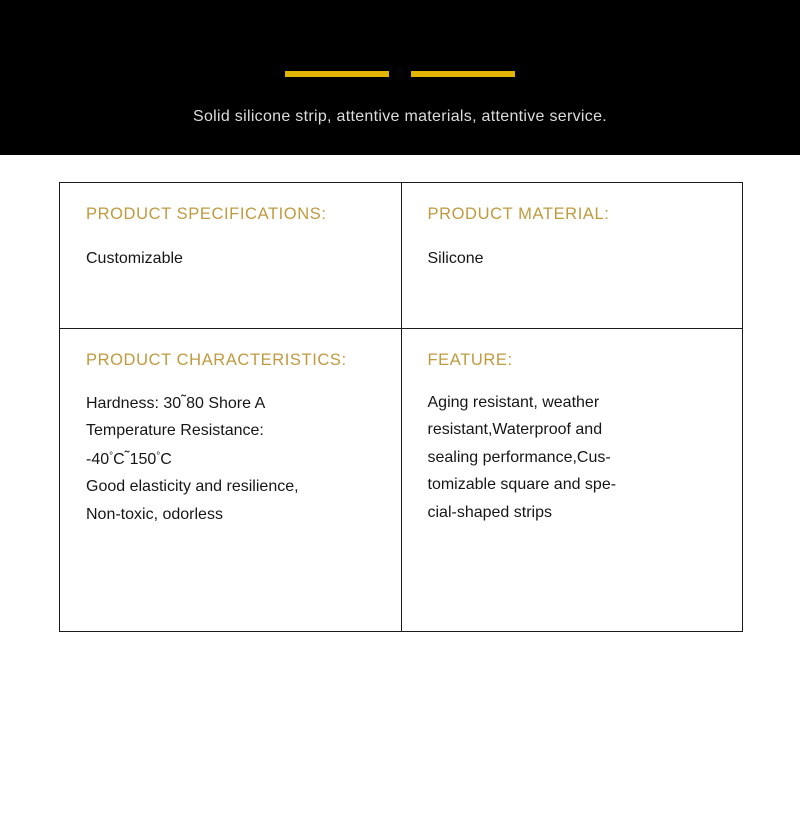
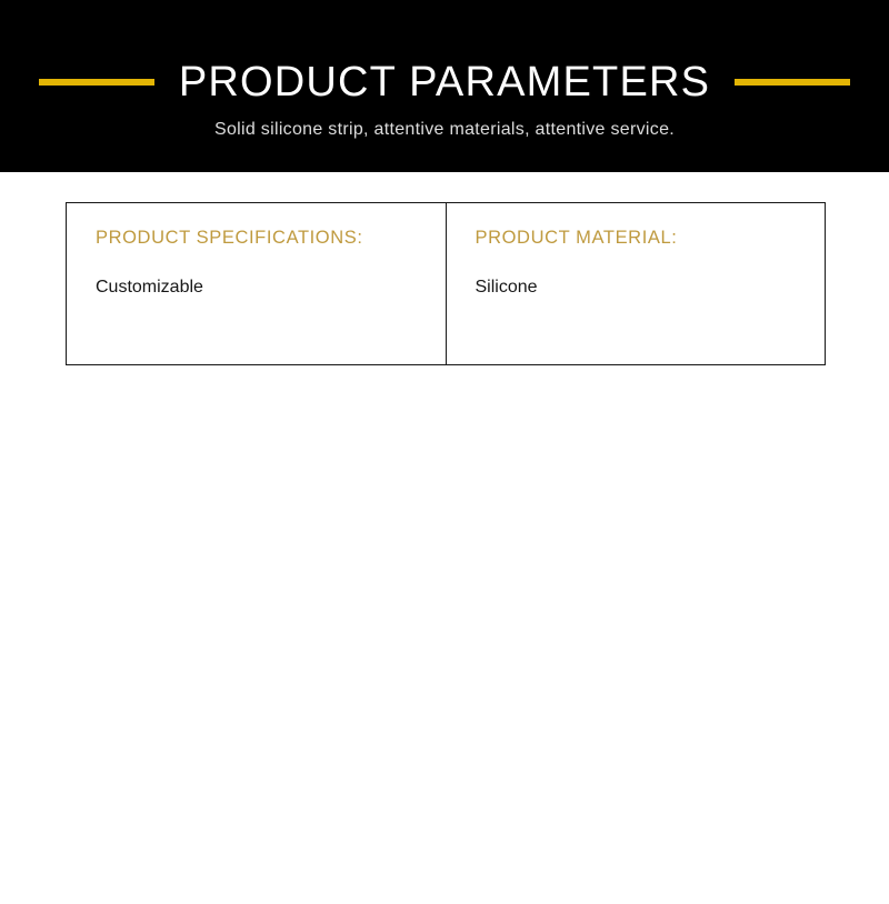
+ PRODUCT PARAMETERS
  Solid silicone strip, attentive materials, attentive service.
  PRODUCT SPECIFICATIONS: Customizable	PRODUCT MATERIAL: Silicone
- PRODUCT CHARACTERISTICS: Hardness: 30˜80 Shore ATemperature Resistance:-40°C˜150°CGood elasticity and resilience,Non-toxic, odorless	FEATURE: Aging resistant, weatherresistant,Waterproof andsealing performance,Cus-tomizable square and spe-cial-shaped strips
